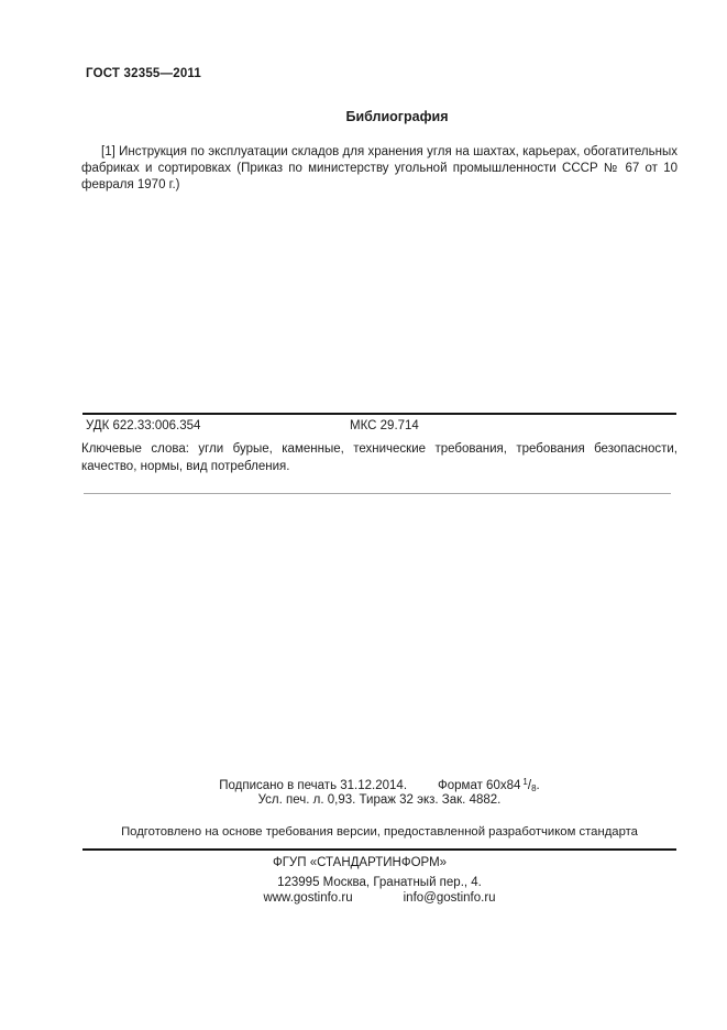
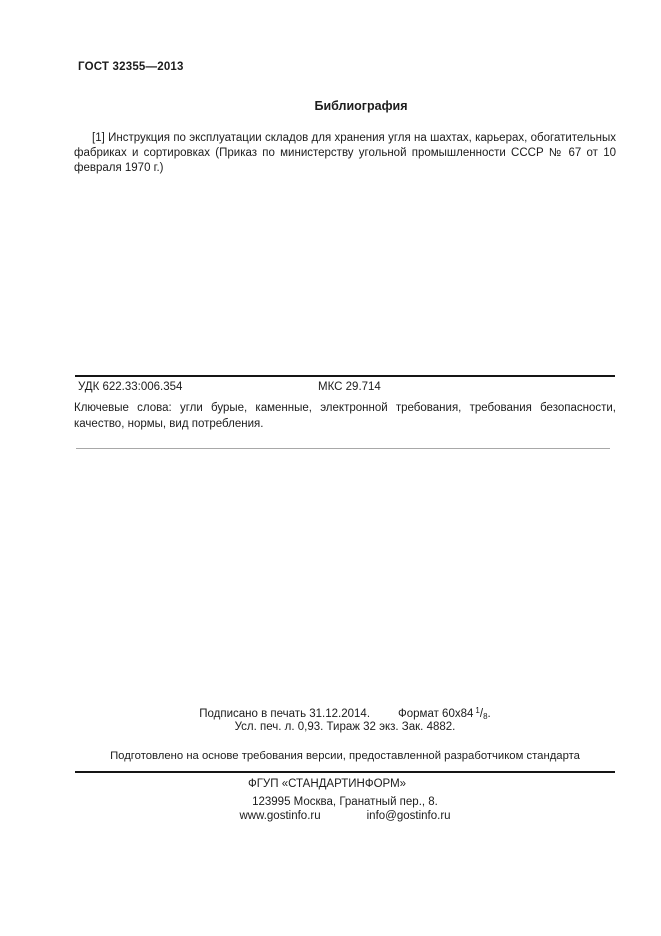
- ГОСТ 32355—2011
+ ГОСТ 32355—2013
  Библиография
  [1] Инструкция по эксплуатации складов для хранения угля на шахтах, карьерах, обогатительных фабриках и сортировках (Приказ по министерству угольной промышленности СССР № 67 от 10 февраля 1970 г.)
  УДК 622.33:006.354
  МКС 29.714
- Ключевые слова: угли бурые, каменные, технические требования, требования безопасности, качество, нормы, вид потребления.
+ Ключевые слова: угли бурые, каменные, электронной требования, требования безопасности, качество, нормы, вид потребления.
  Подписано в печать 31.12.2014. Формат 60х84 1/8.
  Усл. печ. л. 0,93. Тираж 32 экз. Зак. 4882.
  Подготовлено на основе требования версии, предоставленной разработчиком стандарта
  ФГУП «СТАНДАРТИНФОРМ»
- 123995 Москва, Гранатный пер., 4.
+ 123995 Москва, Гранатный пер., 8.
  www.gostinfo.ru
  info@gostinfo.ru
